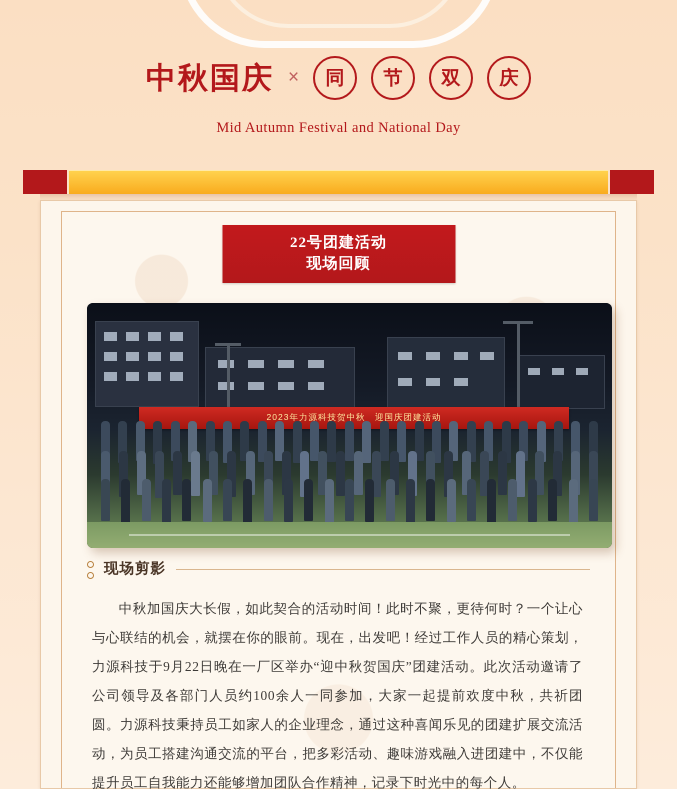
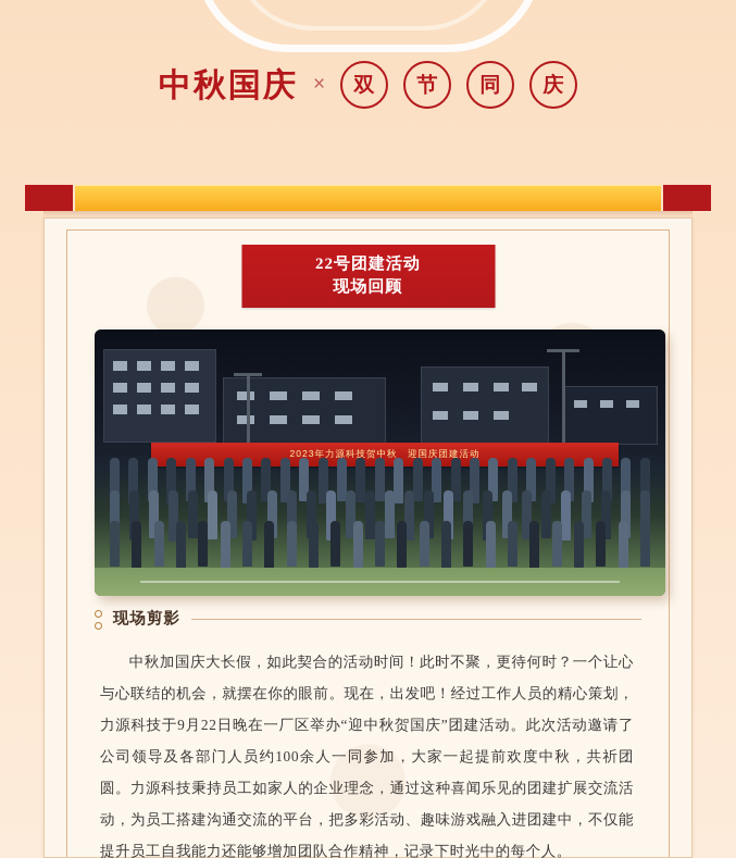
  中秋国庆
  ×
- 同
+ 双
  节
- 双
+ 同
  庆
- Mid Autumn Festival and National Day
  22号团建活动
  现场回顾
  2023年力源科技贺中秋 迎国庆团建活动
  现场剪影
  中秋加国庆大长假，如此契合的活动时间！此时不聚，更待何时？一个让心与心联结的机会，就摆在你的眼前。现在，出发吧！经过工作人员的精心策划，力源科技于9月22日晚在一厂区举办“迎中秋贺国庆”团建活动。此次活动邀请了公司领导及各部门人员约100余人一同参加，大家一起提前欢度中秋，共祈团圆。力源科技秉持员工如家人的企业理念，通过这种喜闻乐见的团建扩展交流活动，为员工搭建沟通交流的平台，把多彩活动、趣味游戏融入进团建中，不仅能提升员工自我能力还能够增加团队合作精神，记录下时光中的每个人。
